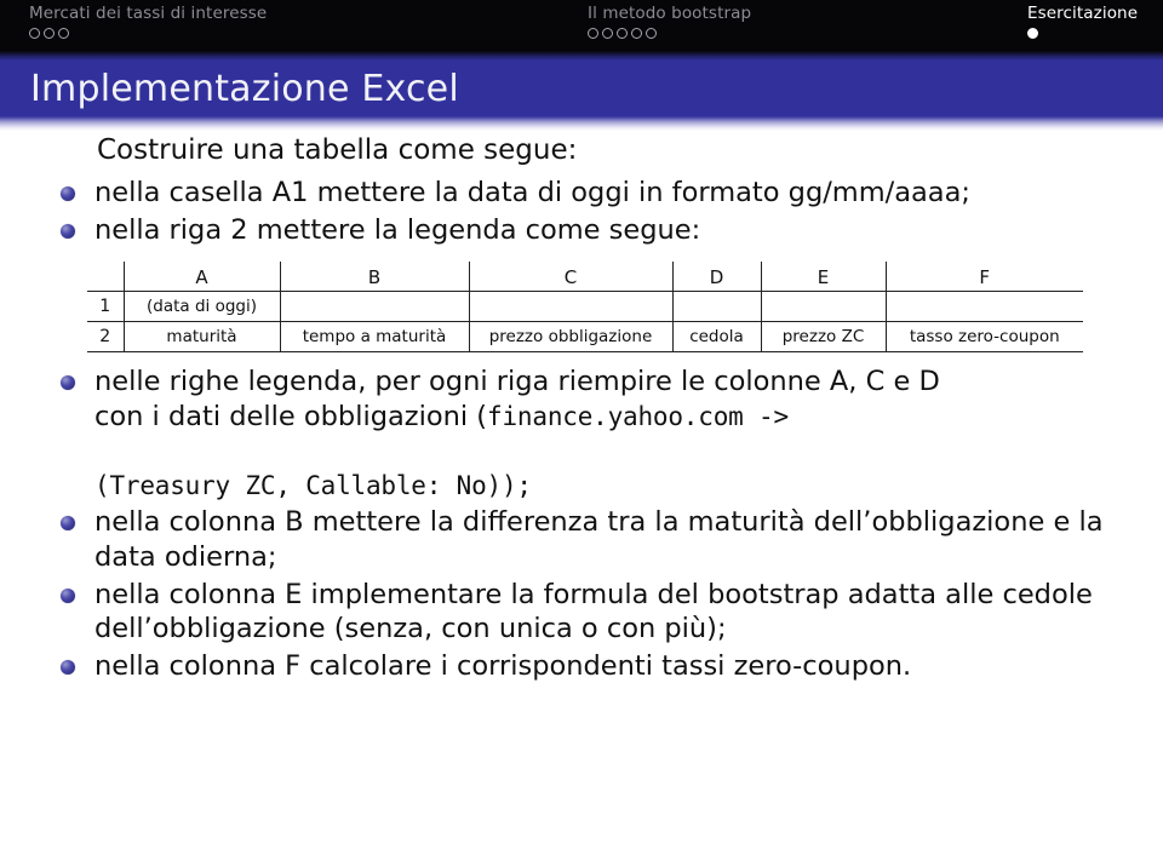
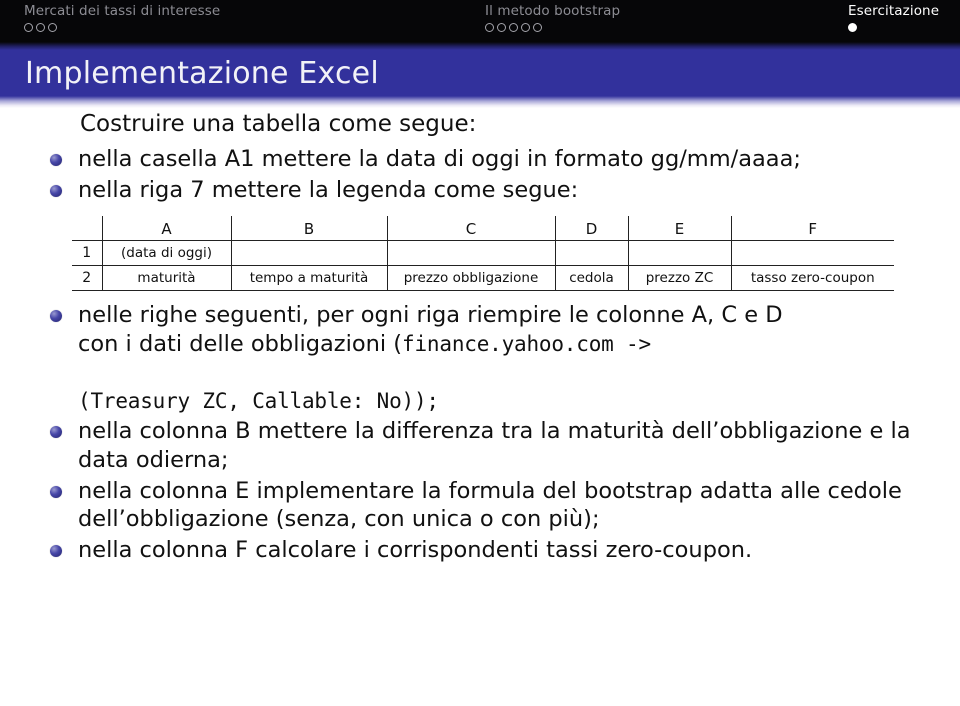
  Mercati dei tassi di interesse
  Il metodo bootstrap
  Esercitazione
  Implementazione Excel
  Costruire una tabella come segue:
  nella casella A1 mettere la data di oggi in formato gg/mm/aaaa;
- nella riga 2 mettere la legenda come segue:
+ nella riga 7 mettere la legenda come segue:
  	A	B	C	D	E	F
  1	(data di oggi)
  2	maturità	tempo a maturità	prezzo obbligazione	cedola	prezzo ZC	tasso zero-coupon
- nelle righe legenda, per ogni riga riempire le colonne A, C e D
+ nelle righe seguenti, per ogni riga riempire le colonne A, C e D
  con i dati delle obbligazioni (finance.yahoo.com ->
  (Treasury ZC, Callable: No));
  nella colonna B mettere la differenza tra la maturità dell’obbligazione e la data odierna;
  nella colonna E implementare la formula del bootstrap adatta alle cedole dell’obbligazione (senza, con unica o con più);
  nella colonna F calcolare i corrispondenti tassi zero-coupon.
